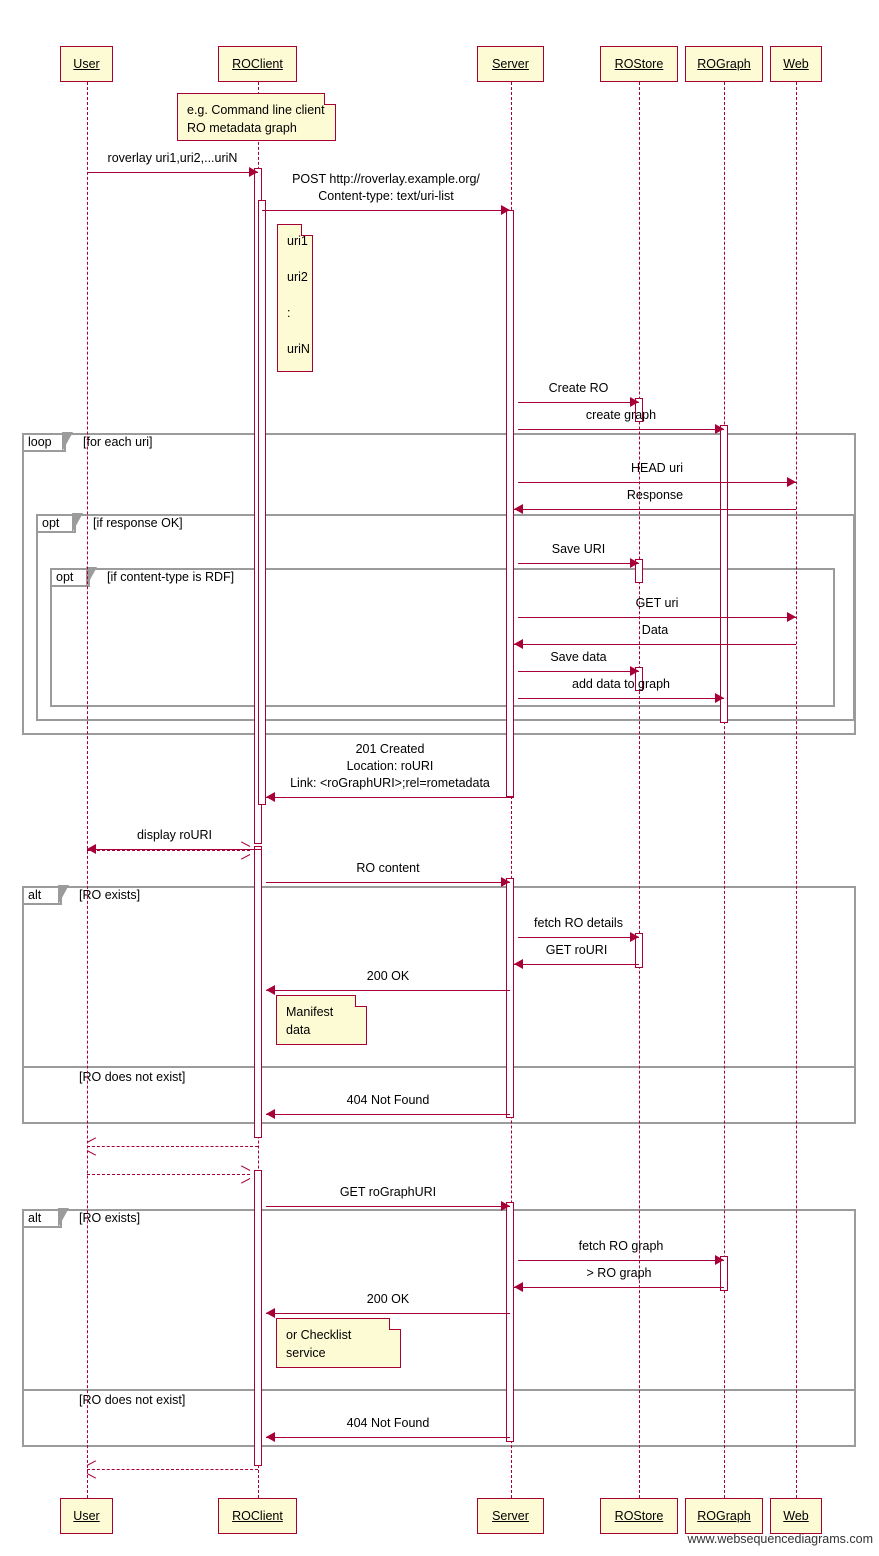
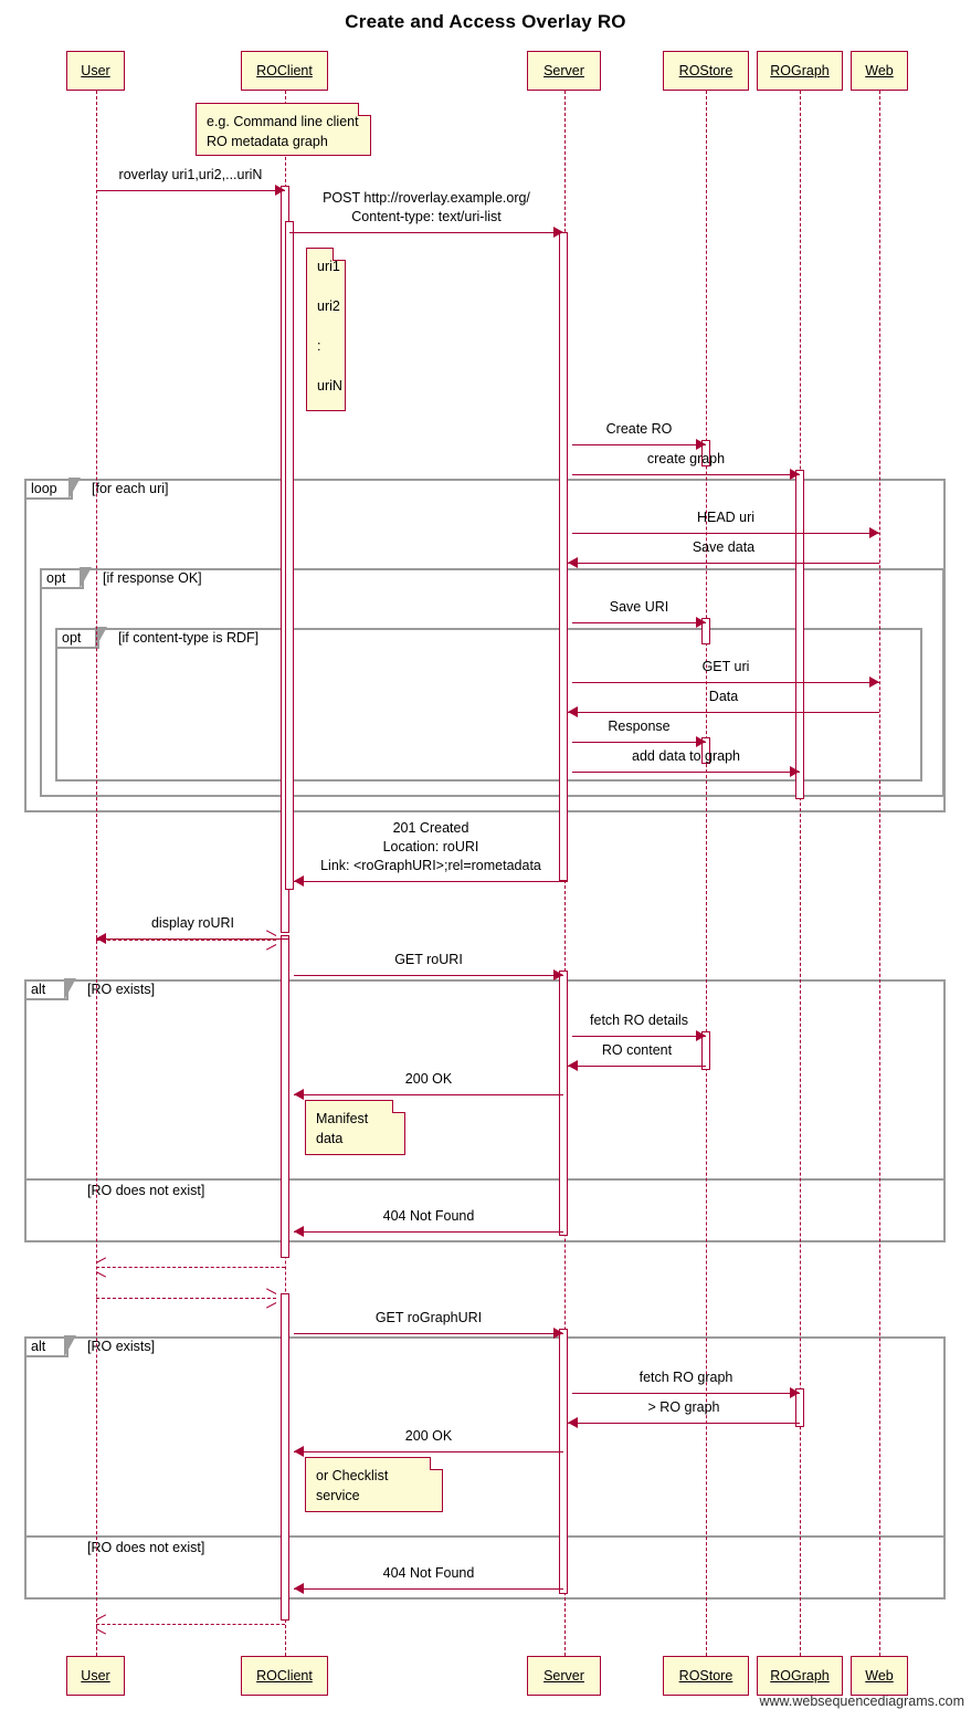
+ Create and Access Overlay RO
  www.websequencediagrams.com
  loop
  [for each uri]
  opt
  [if response OK]
  opt
  [if content-type is RDF]
  alt
  [RO exists]
  [RO does not exist]
  alt
  [RO exists]
  [RO does not exist]
  roverlay uri1,uri2,...uriN
  POST http://roverlay.example.org/
  Content-type: text/uri-list
  Create RO
  create graph
  HEAD uri
- Response
+ Save data
  Save URI
  GET uri
  Data
- Save data
+ Response
  add data to graph
  201 Created
  Location: roURI
  Link: <roGraphURI>;rel=rometadata
  display roURI
- RO content
+ GET roURI
  fetch RO details
- GET roURI
+ RO content
  200 OK
  404 Not Found
  GET roGraphURI
  fetch RO graph
  > RO graph
  200 OK
  404 Not Found
  e.g. Command line client
  RO metadata graph
  uri1
  uri2
  :
  uriN
  Manifest data
  or Checklist service
  User
  ROClient
  Server
  ROStore
  ROGraph
  Web
  User
  ROClient
  Server
  ROStore
  ROGraph
  Web
